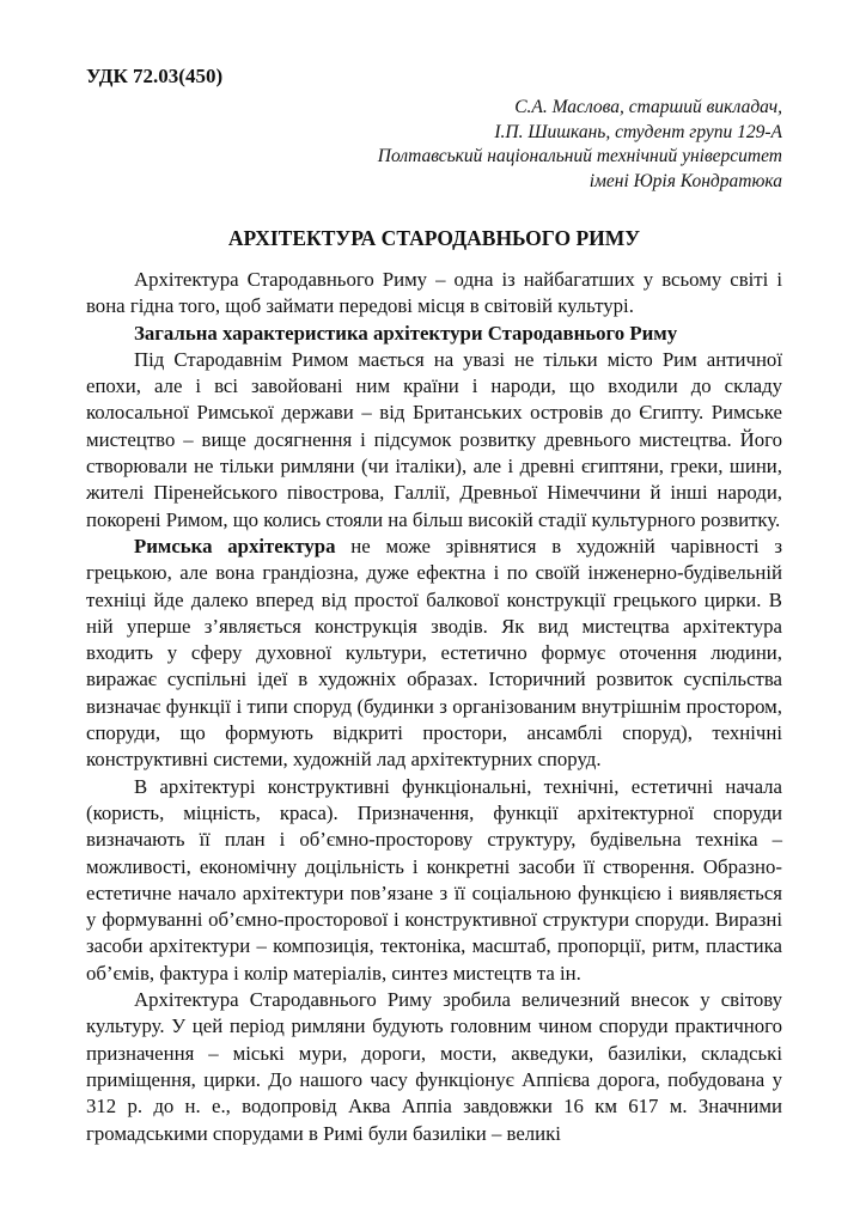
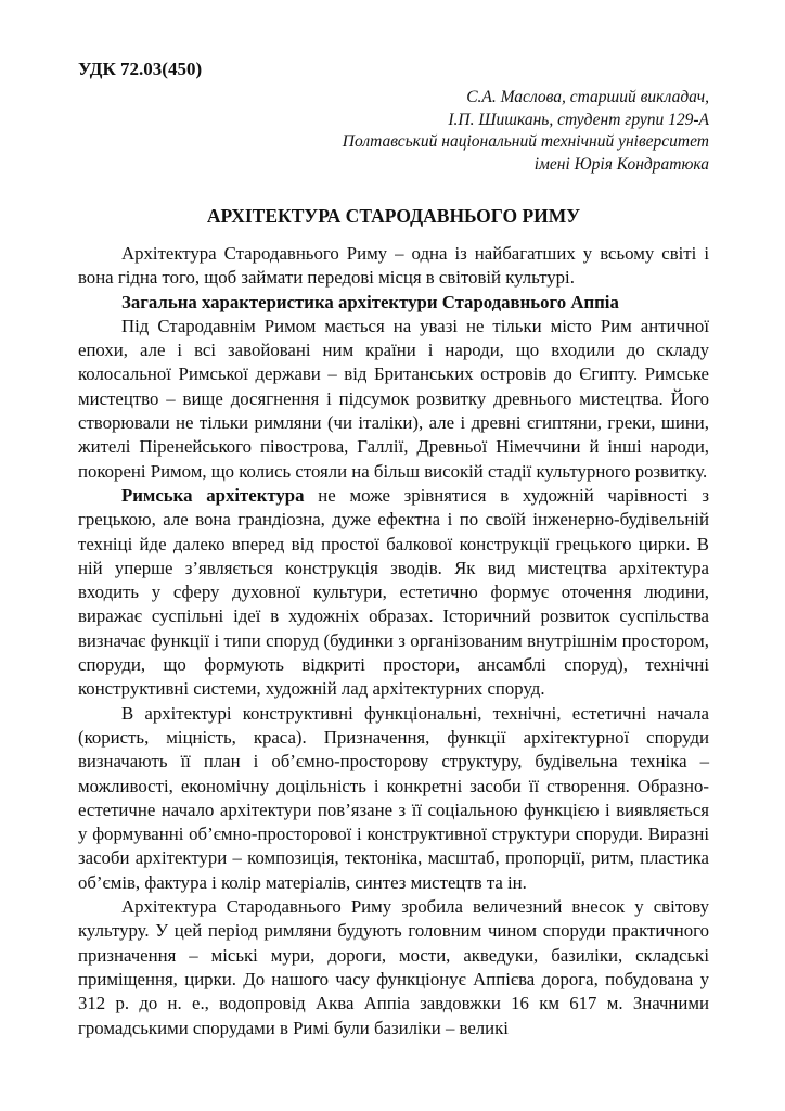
  УДК 72.03(450)
  С.А. Маслова, старший викладач,
  І.П. Шишкань, студент групи 129-А
  Полтавський національний технічний університет
  імені Юрія Кондратюка
  АРХІТЕКТУРА СТАРОДАВНЬОГО РИМУ
  Архітектура Стародавнього Риму – одна із найбагатших у всьому світі і вона гідна того, щоб займати передові місця в світовій культурі.
- Загальна характеристика архітектури Стародавнього Риму
+ Загальна характеристика архітектури Стародавнього Аппіа
  Під Стародавнім Римом мається на увазі не тільки місто Рим античної епохи, але і всі завойовані ним країни і народи, що входили до складу колосальної Римської держави – від Британських островів до Єгипту. Римське мистецтво – вище досягнення і підсумок розвитку древнього мистецтва. Його створювали не тільки римляни (чи італіки), але і древні єгиптяни, греки, шини, жителі Піренейського півострова, Галлії, Древньої Німеччини й інші народи, покорені Римом, що колись стояли на більш високій стадії культурного розвитку.
  Римська архітектура не може зрівнятися в художній чарівності з грецькою, але вона грандіозна, дуже ефектна і по своїй інженерно-будівельній техніці йде далеко вперед від простої балкової конструкції грецького цирки. В ній уперше з’являється конструкція зводів. Як вид мистецтва архітектура входить у сферу духовної культури, естетично формує оточення людини, виражає суспільні ідеї в художніх образах. Історичний розвиток суспільства визначає функції і типи споруд (будинки з організованим внутрішнім простором, споруди, що формують відкриті простори, ансамблі споруд), технічні конструктивні системи, художній лад архітектурних споруд.
  В архітектурі конструктивні функціональні, технічні, естетичні начала (користь, міцність, краса). Призначення, функції архітектурної споруди визначають її план і об’ємно-просторову структуру, будівельна техніка – можливості, економічну доцільність і конкретні засоби її створення. Образно-естетичне начало архітектури пов’язане з її соціальною функцією і виявляється у формуванні об’ємно-просторової і конструктивної структури споруди. Виразні засоби архітектури – композиція, тектоніка, масштаб, пропорції, ритм, пластика об’ємів, фактура і колір матеріалів, синтез мистецтв та ін.
  Архітектура Стародавнього Риму зробила величезний внесок у світову культуру. У цей період римляни будують головним чином споруди практичного призначення – міські мури, дороги, мости, акведуки, базиліки, складські приміщення, цирки. До нашого часу функціонує Аппієва дорога, побудована у 312 р. до н. е., водопровід Аква Аппіа завдовжки 16 км 617 м. Значними громадськими спорудами в Римі були базиліки – великі
